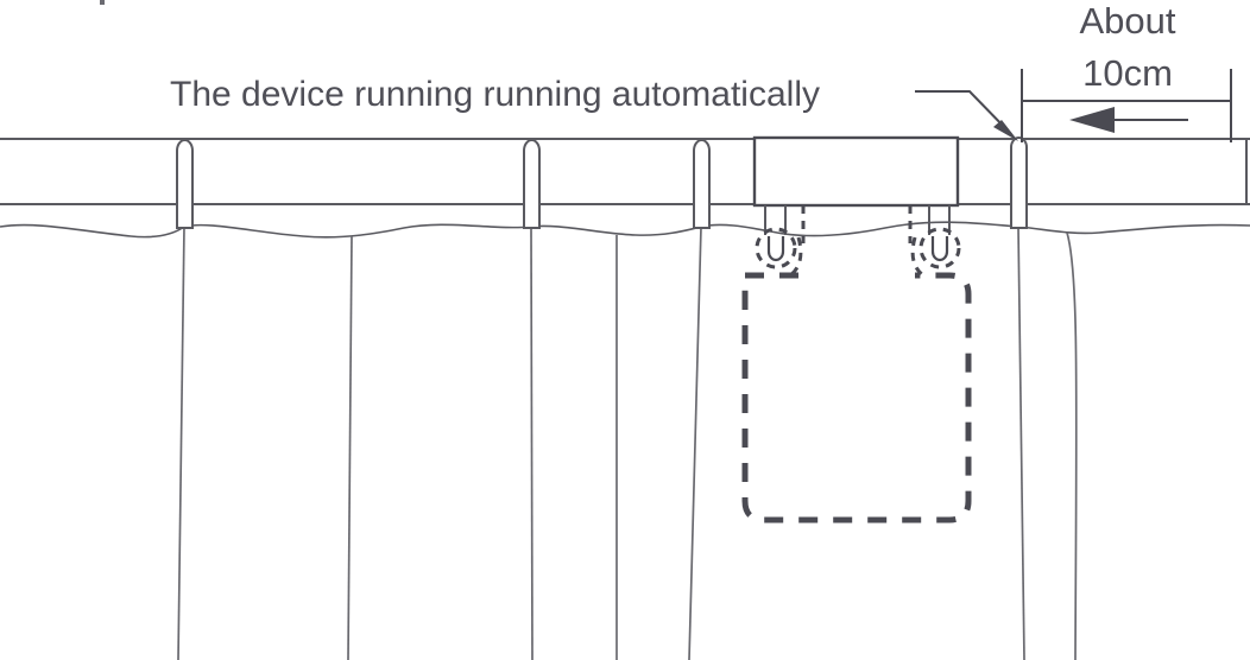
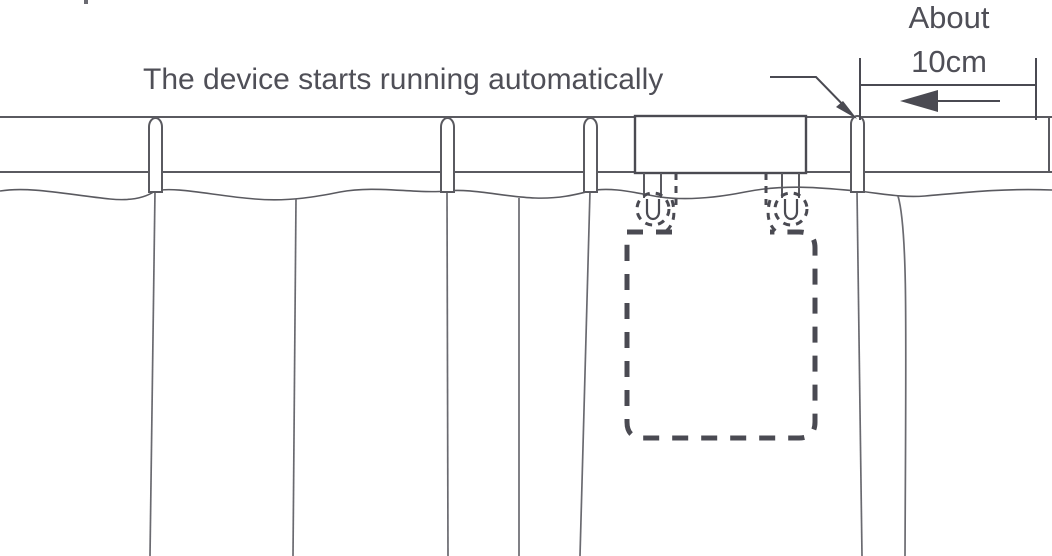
- The device running running automatically
+ The device starts running automatically
  About
  10cm
